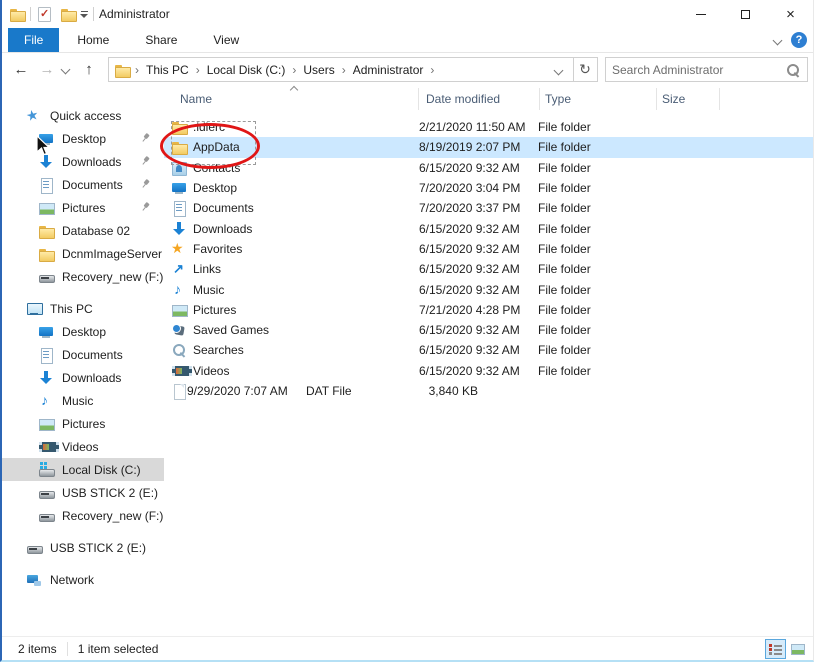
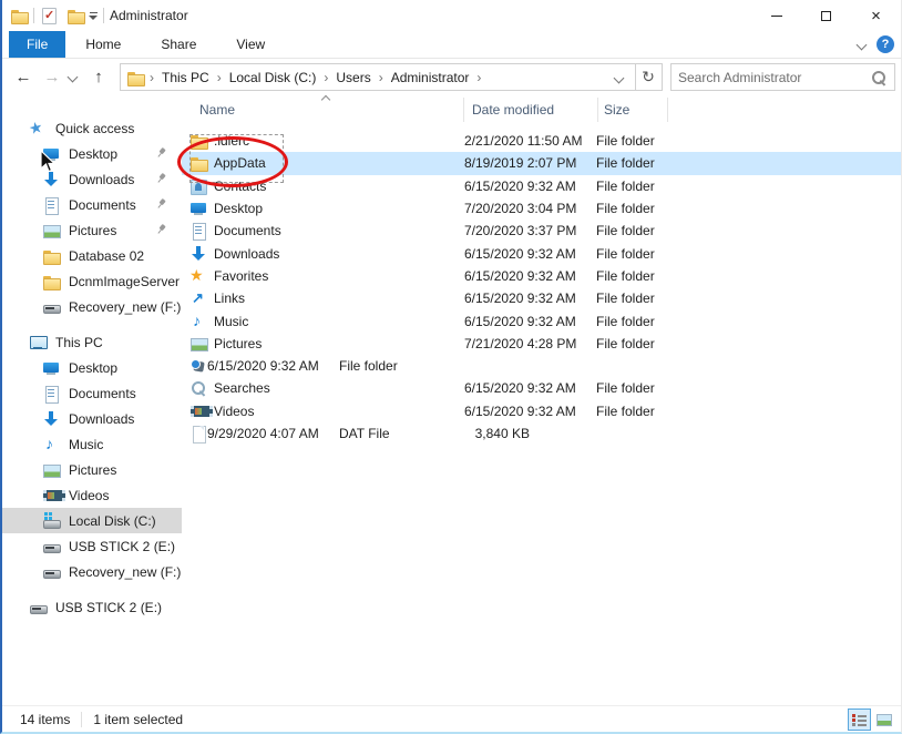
  Administrator
  ×
  File
  Home
  Share
  View
  ?
  ←
  →
  ↑
  ›
  This PC
  ›
  Local Disk (C:)
  ›
  Users
  ›
  Administrator
  ›
  ↻
  Search Administrator
  Quick access
  Desktop
  Downloads
  Documents
  Pictures
  Database 02
  DcnmImageServer
  Recovery_new (F:)
  This PC
  Desktop
  Documents
  Downloads
  Music
  Pictures
  Videos
  Local Disk (C:)
  USB STICK 2 (E:)
  Recovery_new (F:)
  USB STICK 2 (E:)
- Network
  Name
  Date modified
- Type
  Size
  .idlerc
  2/21/2020 11:50 AM
  File folder
  AppData
  8/19/2019 2:07 PM
  File folder
  Contacts
  6/15/2020 9:32 AM
  File folder
  Desktop
  7/20/2020 3:04 PM
  File folder
  Documents
  7/20/2020 3:37 PM
  File folder
  Downloads
  6/15/2020 9:32 AM
  File folder
  Favorites
  6/15/2020 9:32 AM
  File folder
  Links
  6/15/2020 9:32 AM
  File folder
  Music
  6/15/2020 9:32 AM
  File folder
  Pictures
  7/21/2020 4:28 PM
  File folder
- Saved Games
  6/15/2020 9:32 AM
  File folder
  Searches
  6/15/2020 9:32 AM
  File folder
  Videos
  6/15/2020 9:32 AM
  File folder
- 9/29/2020 7:07 AM
+ 9/29/2020 4:07 AM
  DAT File
  3,840 KB
- 2 items
+ 14 items
  1 item selected
